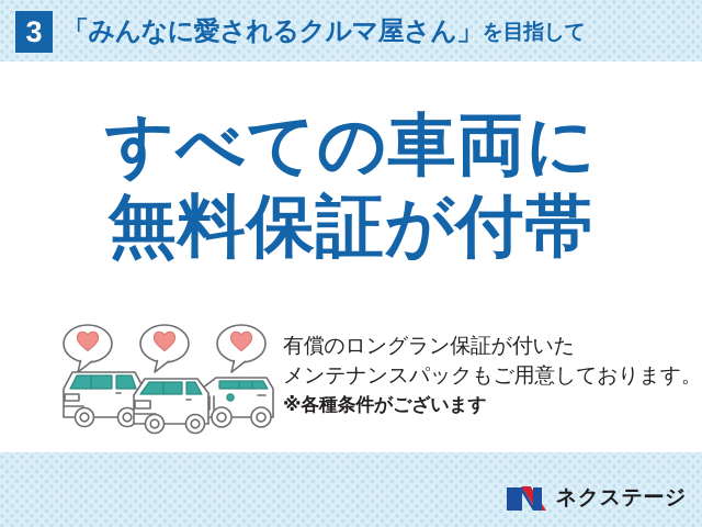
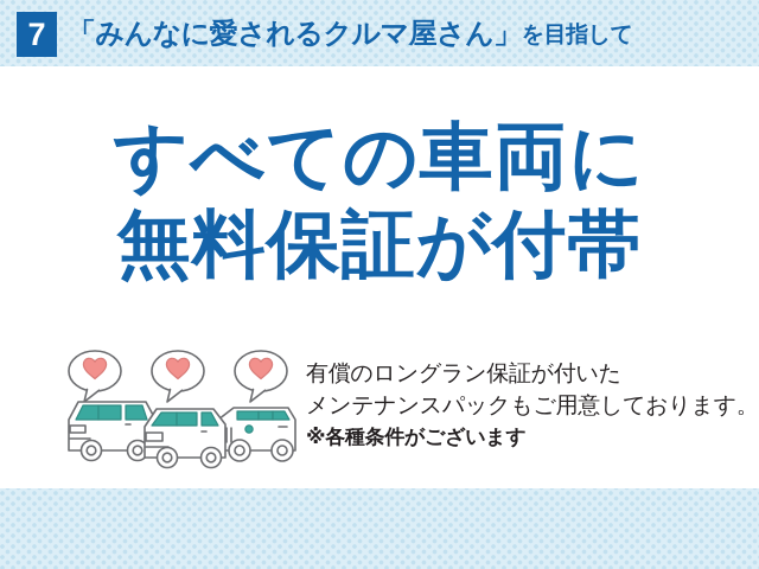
- 3
+ 7
  「みんなに愛されるクルマ屋さん」
  を目指して
  すべての車両に
  無料保証が付帯
  有償のロングラン保証が付いた
  メンテナンスパックもご用意しております。
  ※各種条件がございます
- ネクステージ
